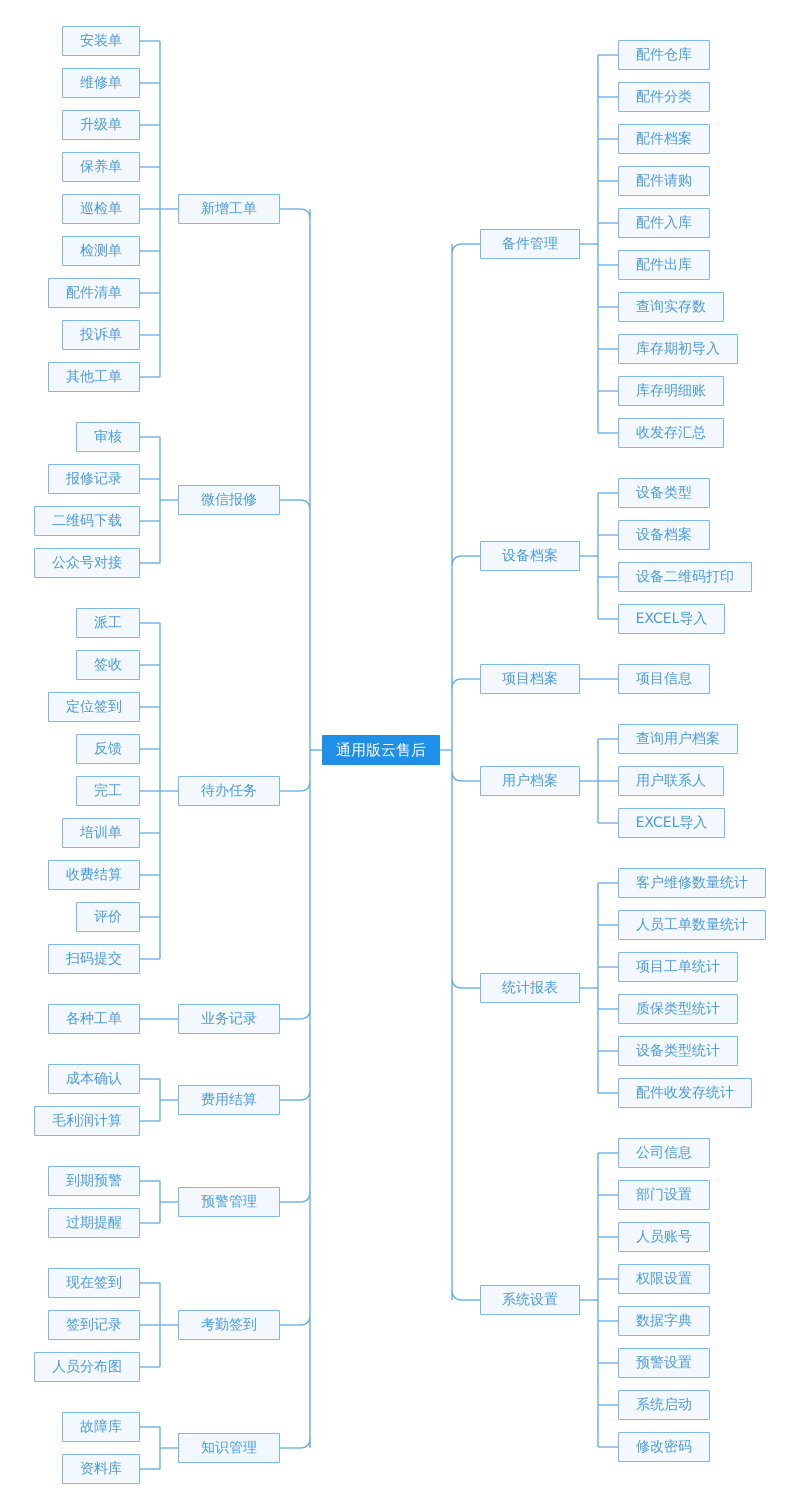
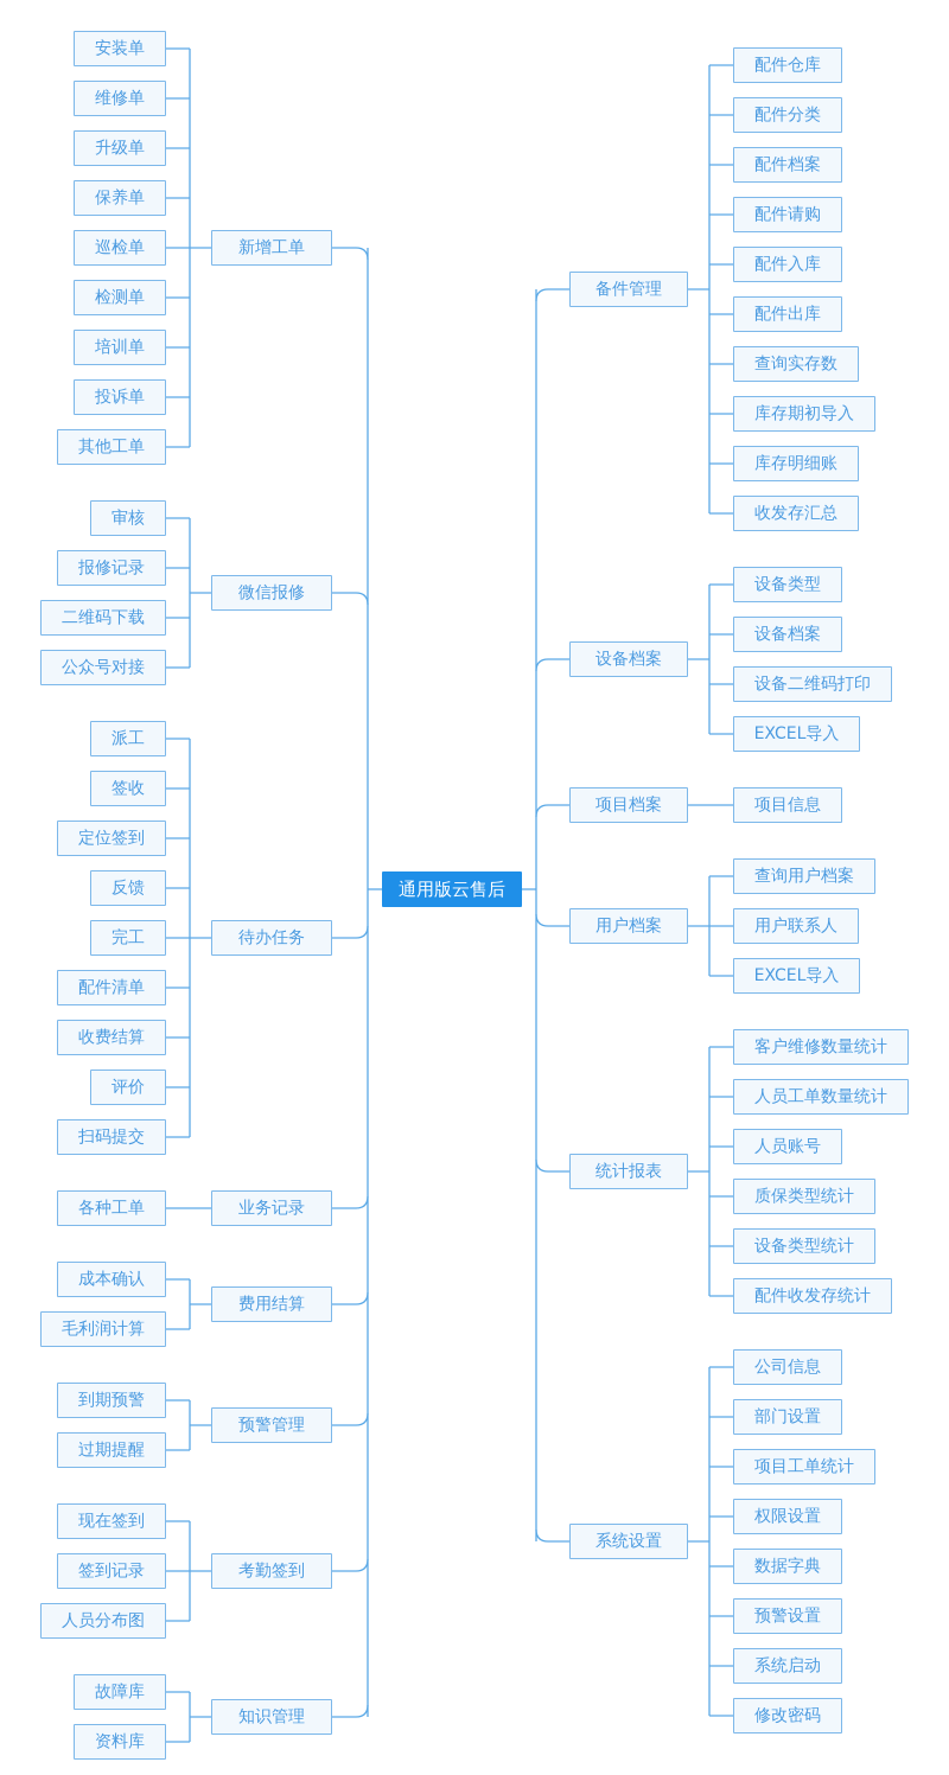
  安装单
  维修单
  升级单
  保养单
  巡检单
  检测单
- 配件清单
+ 培训单
  投诉单
  其他工单
  新增工单
  审核
  报修记录
  二维码下载
  公众号对接
  微信报修
  派工
  签收
  定位签到
  反馈
  完工
- 培训单
+ 配件清单
  收费结算
  评价
  扫码提交
  待办任务
  各种工单
  业务记录
  成本确认
  毛利润计算
  费用结算
  到期预警
  过期提醒
  预警管理
  现在签到
  签到记录
  人员分布图
  考勤签到
  故障库
  资料库
  知识管理
  配件仓库
  配件分类
  配件档案
  配件请购
  配件入库
  配件出库
  查询实存数
  库存期初导入
  库存明细账
  收发存汇总
  备件管理
  设备类型
  设备档案
  设备二维码打印
  EXCEL导入
  设备档案
  项目信息
  项目档案
  查询用户档案
  用户联系人
  EXCEL导入
  用户档案
  客户维修数量统计
  人员工单数量统计
- 项目工单统计
+ 人员账号
  质保类型统计
  设备类型统计
  配件收发存统计
  统计报表
  公司信息
  部门设置
- 人员账号
+ 项目工单统计
  权限设置
  数据字典
  预警设置
  系统启动
  修改密码
  系统设置
  通用版云售后
